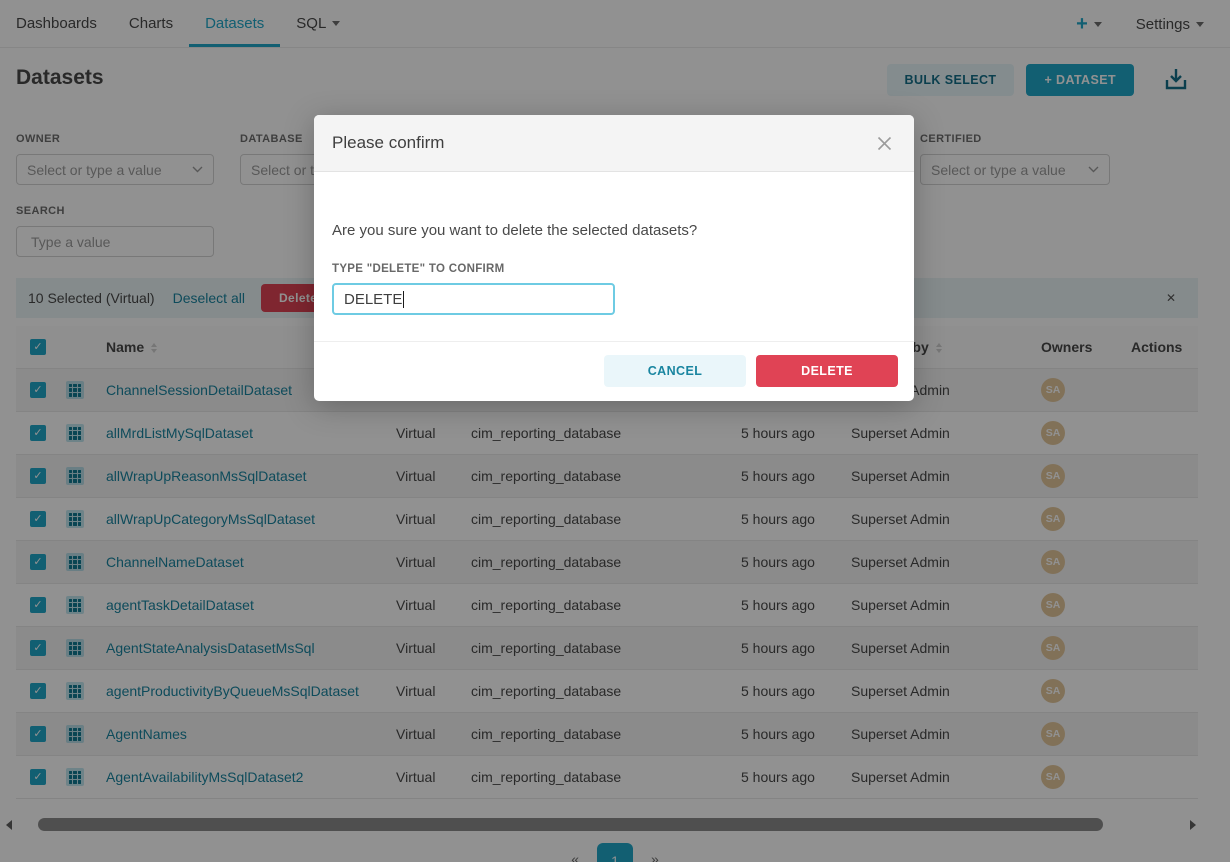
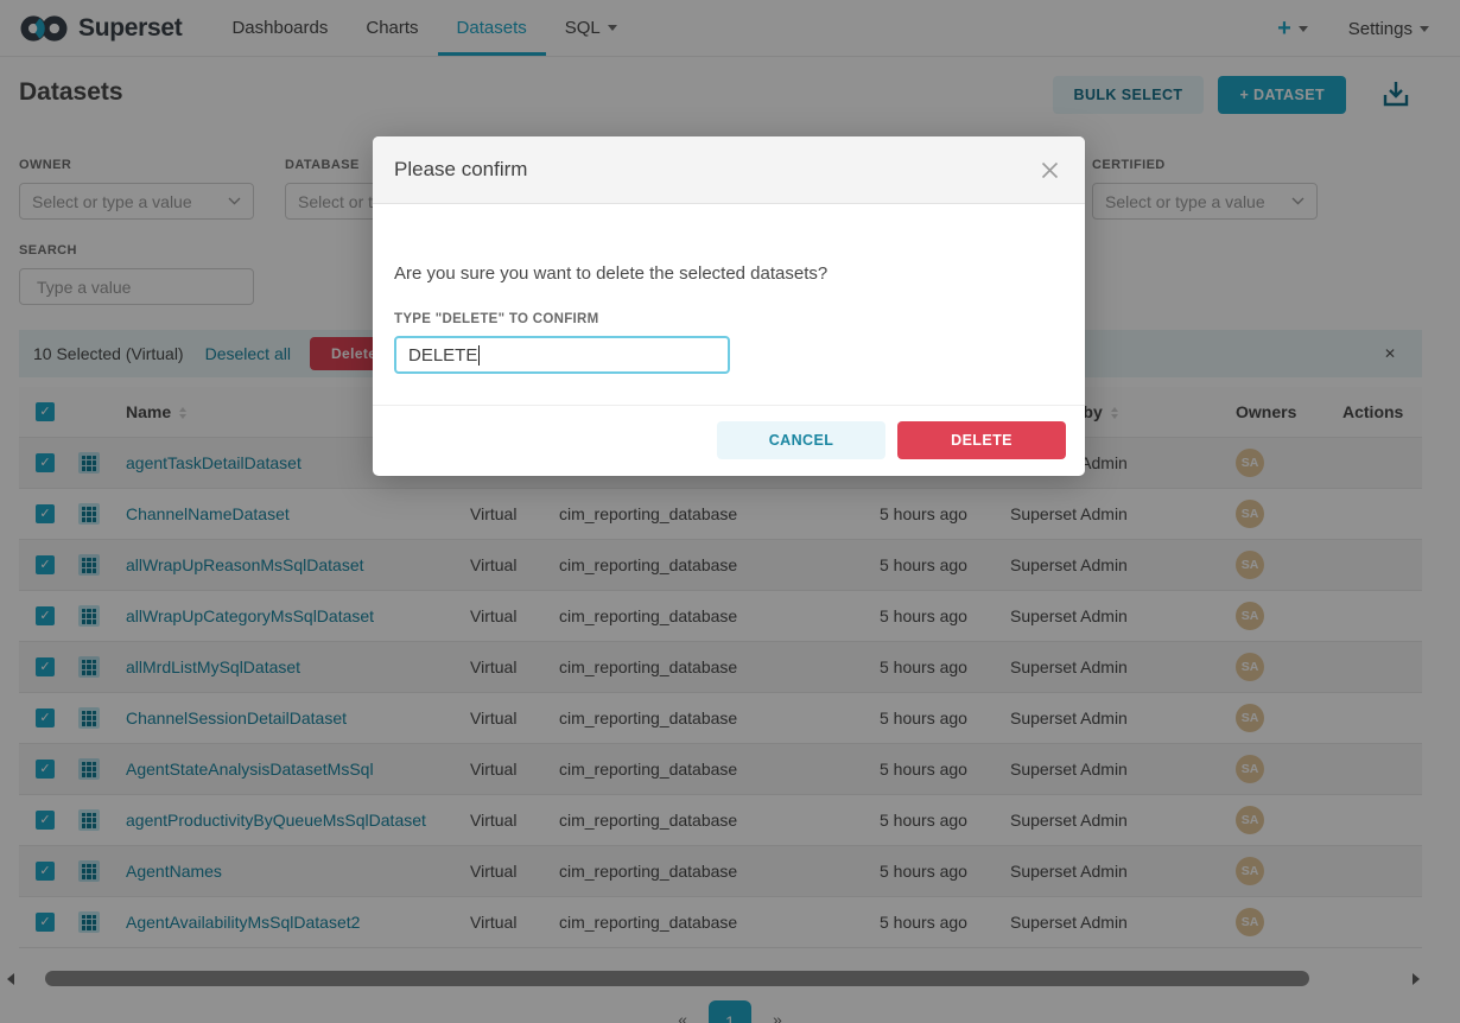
+ Superset
  Dashboards
  Charts
  Datasets
  SQL
  +
  Settings
  Datasets
  BULK SELECT
  + DATASET
  OWNER
  Select or type a value
  DATABASE
  CERTIFIED
  Select or type a value
  SEARCH
  Type a value
  10 Selected (Virtual)
  Deselect all
  Delet
  ✕
  ✓
  Name
  Owners
  Actions
  ✓
- ChannelSessionDetailDataset
+ agentTaskDetailDataset
  SA
  ✓
- allMrdListMySqlDataset
+ ChannelNameDataset
  Virtual
  cim_reporting_database
  5 hours ago
  Superset Admin
  SA
  ✓
  allWrapUpReasonMsSqlDataset
  Virtual
  cim_reporting_database
  5 hours ago
  Superset Admin
  SA
  ✓
  allWrapUpCategoryMsSqlDataset
  Virtual
  cim_reporting_database
  5 hours ago
  Superset Admin
  SA
  ✓
- ChannelNameDataset
+ allMrdListMySqlDataset
  Virtual
  cim_reporting_database
  5 hours ago
  Superset Admin
  SA
  ✓
- agentTaskDetailDataset
+ ChannelSessionDetailDataset
  Virtual
  cim_reporting_database
  5 hours ago
  Superset Admin
  SA
  ✓
  AgentStateAnalysisDatasetMsSql
  Virtual
  cim_reporting_database
  5 hours ago
  Superset Admin
  SA
  ✓
  agentProductivityByQueueMsSqlDataset
  Virtual
  cim_reporting_database
  5 hours ago
  Superset Admin
  SA
  ✓
  AgentNames
  Virtual
  cim_reporting_database
  5 hours ago
  Superset Admin
  SA
  ✓
  AgentAvailabilityMsSqlDataset2
  Virtual
  cim_reporting_database
  5 hours ago
  Superset Admin
  SA
  «
  1
  »
  Please confirm
  Are you sure you want to delete the selected datasets?
  TYPE "DELETE" TO CONFIRM
  DELETE
  CANCEL
  DELETE
